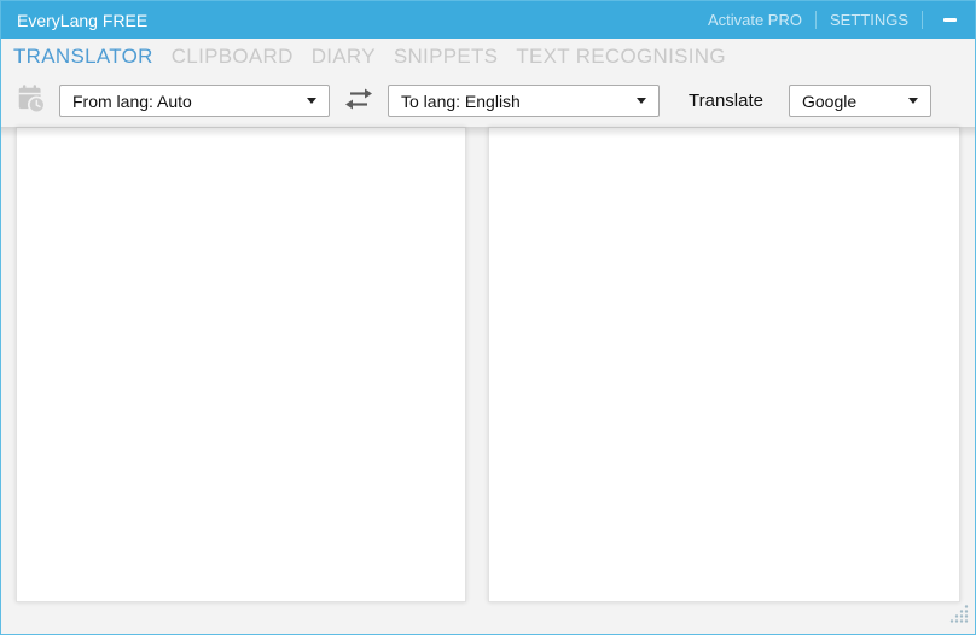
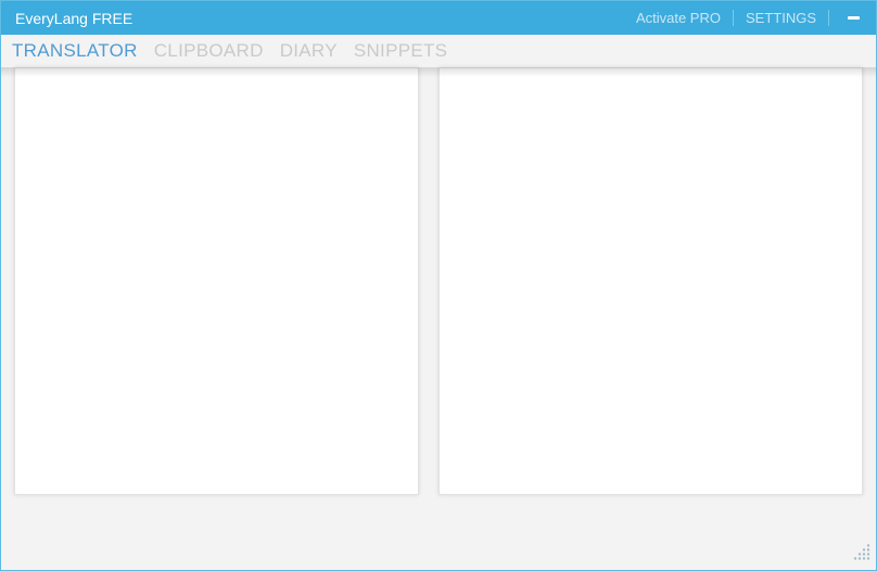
  EveryLang FREE
  Activate PRO
  SETTINGS
  TRANSLATOR
  CLIPBOARD
  DIARY
  SNIPPETS
- TEXT RECOGNISING
- From lang: Auto
- To lang: English
- Translate
- Google
